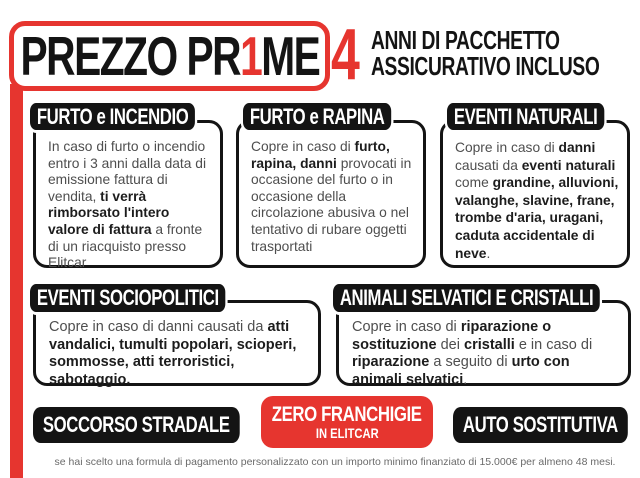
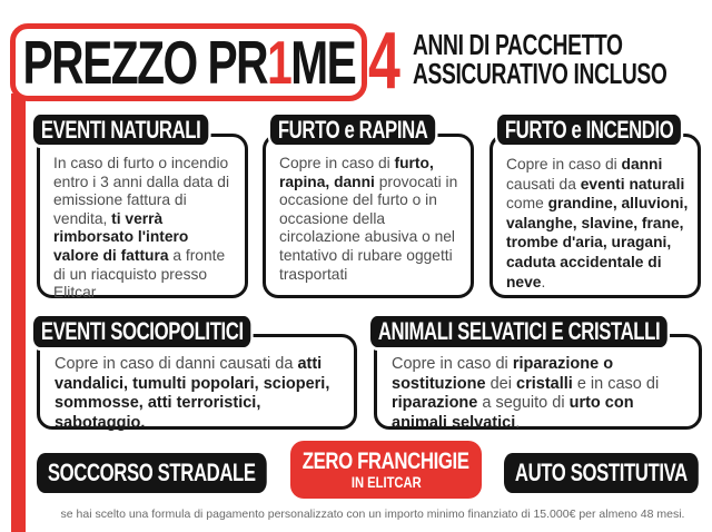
  PREZZO PR1ME
  4
  ANNI DI PACCHETTO
  ASSICURATIVO INCLUSO
  In caso di furto o incendio entro i 3 anni dalla data di emissione fattura di vendita, ti verrà rimborsato l'intero valore di fattura a fronte di un riacquisto presso Elitcar
- FURTO e INCENDIO
+ EVENTI NATURALI
  Copre in caso di furto, rapina, danni provocati in occasione del furto o in occasione della circolazione abusiva o nel tentativo di rubare oggetti trasportati
  FURTO e RAPINA
  Copre in caso di danni causati da eventi naturali come grandine, alluvioni, valanghe, slavine, frane, trombe d'aria, uragani, caduta accidentale di neve.
- EVENTI NATURALI
+ FURTO e INCENDIO
  Copre in caso di danni causati da atti vandalici, tumulti popolari, scioperi, sommosse, atti terroristici, sabotaggio.
  EVENTI SOCIOPOLITICI
  Copre in caso di riparazione o sostituzione dei cristalli e in caso di riparazione a seguito di urto con animali selvatici.
  ANIMALI SELVATICI E CRISTALLI
  SOCCORSO STRADALE
  ZERO FRANCHIGIE
  IN ELITCAR
  AUTO SOSTITUTIVA
  se hai scelto una formula di pagamento personalizzato con un importo minimo finanziato di 15.000€ per almeno 48 mesi.
